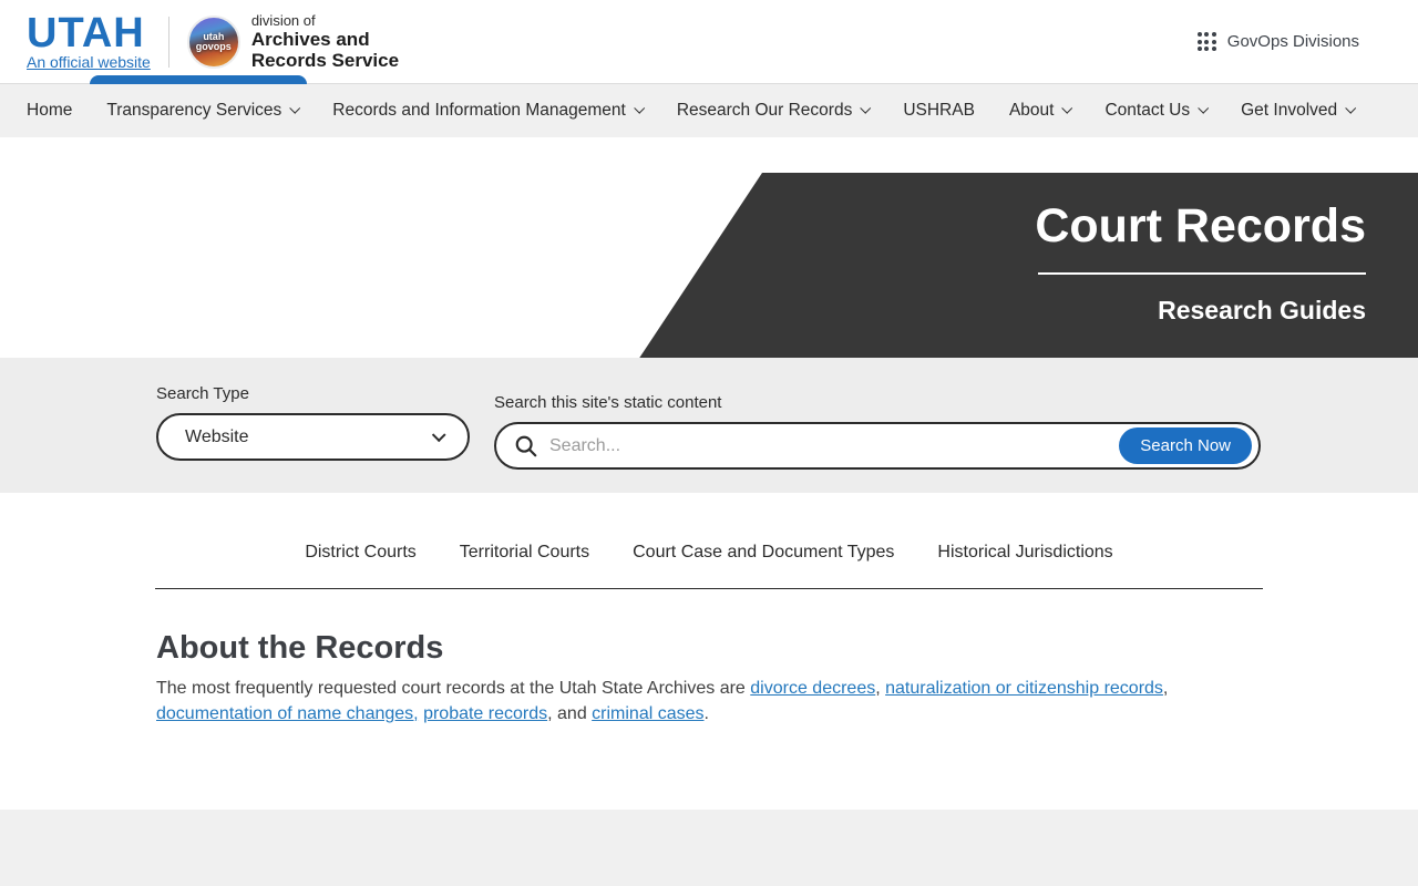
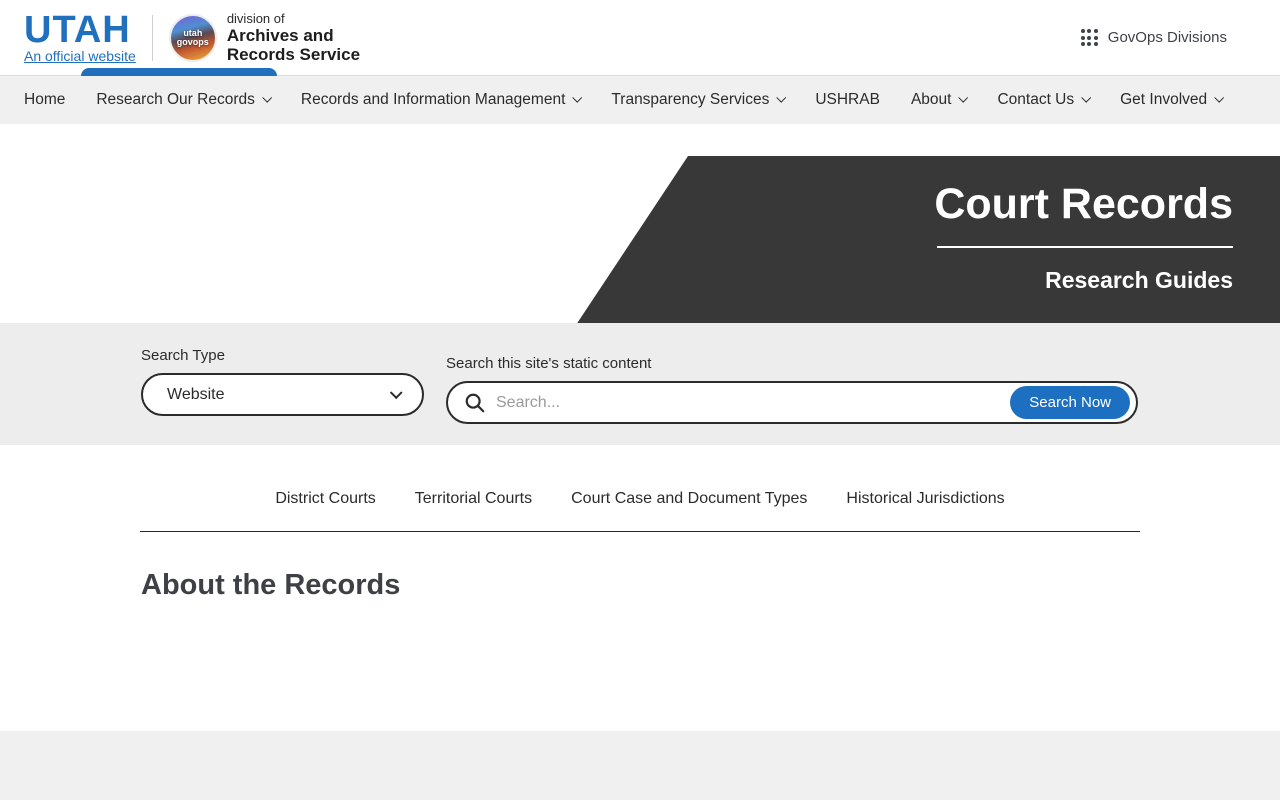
  UTAH
  An official website
  utah
  govops
  division of
  Archives and
  Records Service
  GovOps Divisions
  Home
- Transparency Services
+ Research Our Records
  Records and Information Management
- Research Our Records
+ Transparency Services
  USHRAB
  About
  Contact Us
  Get Involved
  Court Records
  Research Guides
  Search Type
  Website
  Search this site's static content
  Search...
  Search Now
  District Courts
  Territorial Courts
  Court Case and Document Types
  Historical Jurisdictions
  About the Records
- The most frequently requested court records at the Utah State Archives are divorce decrees, naturalization or citizenship records, documentation of name changes, probate records, and criminal cases.
